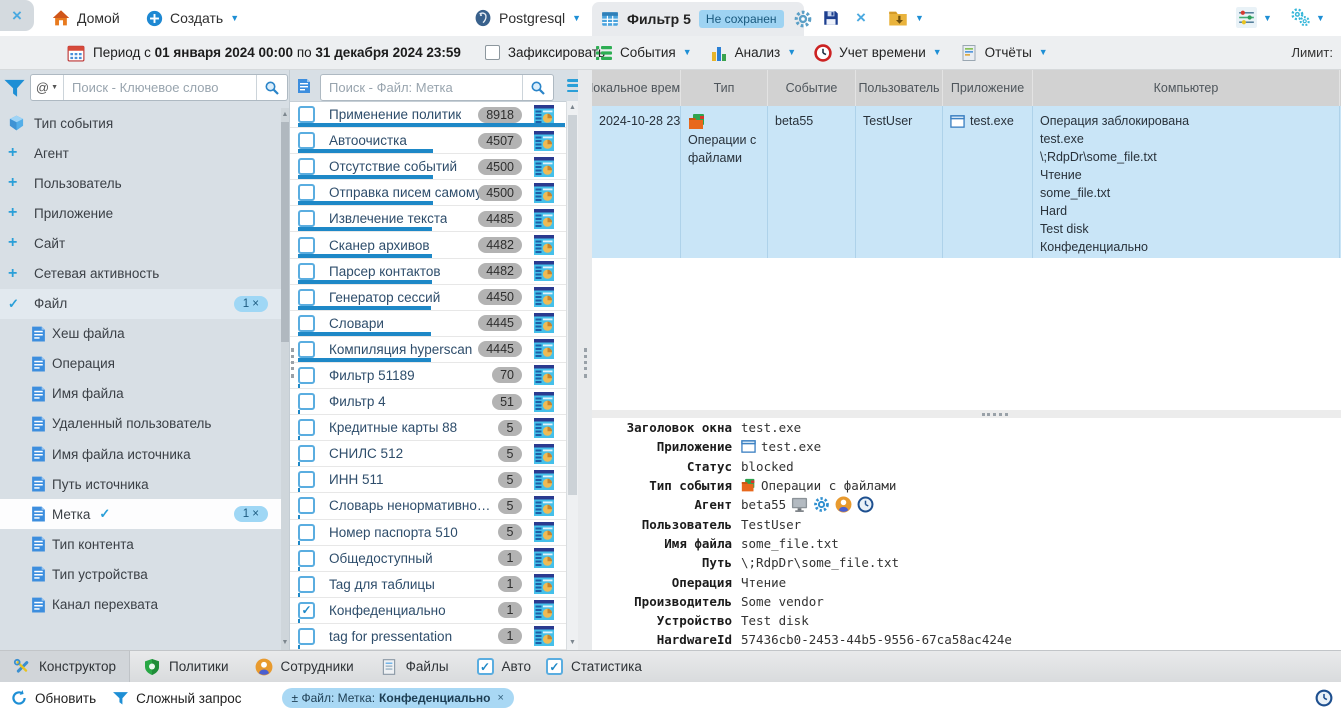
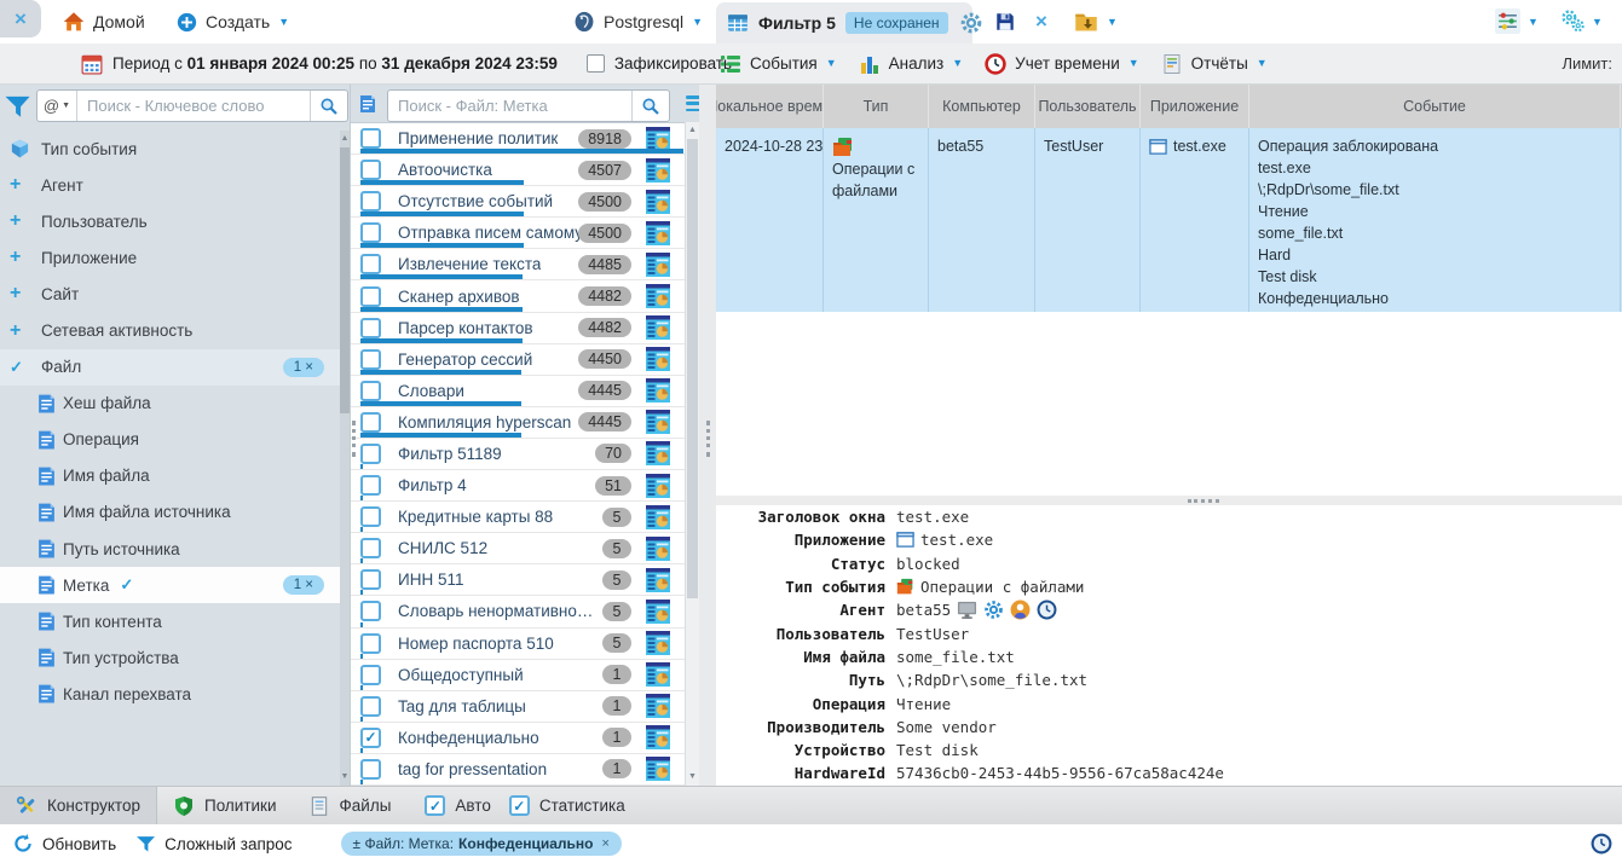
  ×
  Домой
  Создать
  ▼
  Postgresql
  ▼
  Фильтр 5
  Не сохранен
  ×
  ▼
  ▼
  ▼
- Период с 01 января 2024 00:00 по 31 декабря 2024 23:59
+ Период с 01 января 2024 00:25 по 31 декабря 2024 23:59
  Зафиксироват
  События
  ▼
  Анализ
  ▼
  Учет времени
  ▼
  Отчёты
  ▼
  Лимит:
  @
  Поиск - Ключевое слово
  Тип события
  +
  Агент
  +
  Пользователь
  +
  Приложение
  +
  Сайт
  +
  Сетевая активность
  ✓
  Файл
  1 ×
  Хеш файла
  Операция
  Имя файла
- Удаленный пользователь
  Имя файла источника
  Путь источника
  Метка
  ✓
  1 ×
  Тип контента
  Тип устройства
  Канал перехвата
  Поиск - Файл: Метка
  Применение политик
  8918
  Автоочистка
  4507
  Отсутствие событий
  4500
  Отправка писем самом
  4500
  Извлечение текста
  4485
  Сканер архивов
  4482
  Парсер контактов
  4482
  Генератор сессий
  4450
  Словари
  4445
  Компиляция hyperscan
  4445
  Фильтр 51189
  70
  Фильтр 4
  51
  Кредитные карты 88
  5
  СНИЛС 512
  5
  ИНН 511
  5
  Словарь ненормативной л
  5
  Номер паспорта 510
  5
  Общедоступный
  1
  Tag для таблицы
  1
  ✓
  Конфеденциально
  1
  tag for pressentation
  1
  окальное врем
  Тип
- Событие
+ Компьютер
  Пользователь
  Приложение
- Компьютер
+ Событие
  2024-10-28 23
  Операции с файлами
  beta55
  TestUser
  test.exe
  Операция заблокирована
  test.exe
  \;RdpDr\some_file.txt
  Чтение
  some_file.txt
  Hard
  Test disk
  Конфеденциально
  Заголовок окна
  test.exe
  Приложение
  test.exe
  Статус
  blocked
  Тип события
  Операции с файлами
  Агент
  beta55
  Пользователь
  TestUser
  Имя файла
  some_file.txt
  Путь
  \;RdpDr\some_file.txt
  Операция
  Чтение
  Производитель
  Some vendor
  Устройство
  Test disk
  HardwareId
  57436cb0-2453-44b5-9556-67ca58ac424e
  Конструктор
  Политики
- Сотрудники
  Файлы
  ✓
  Авто
  ✓
  Статистика
  Обновить
  Сложный запрос
  ± Файл: Метка:
  Конфеденциально
  ×
